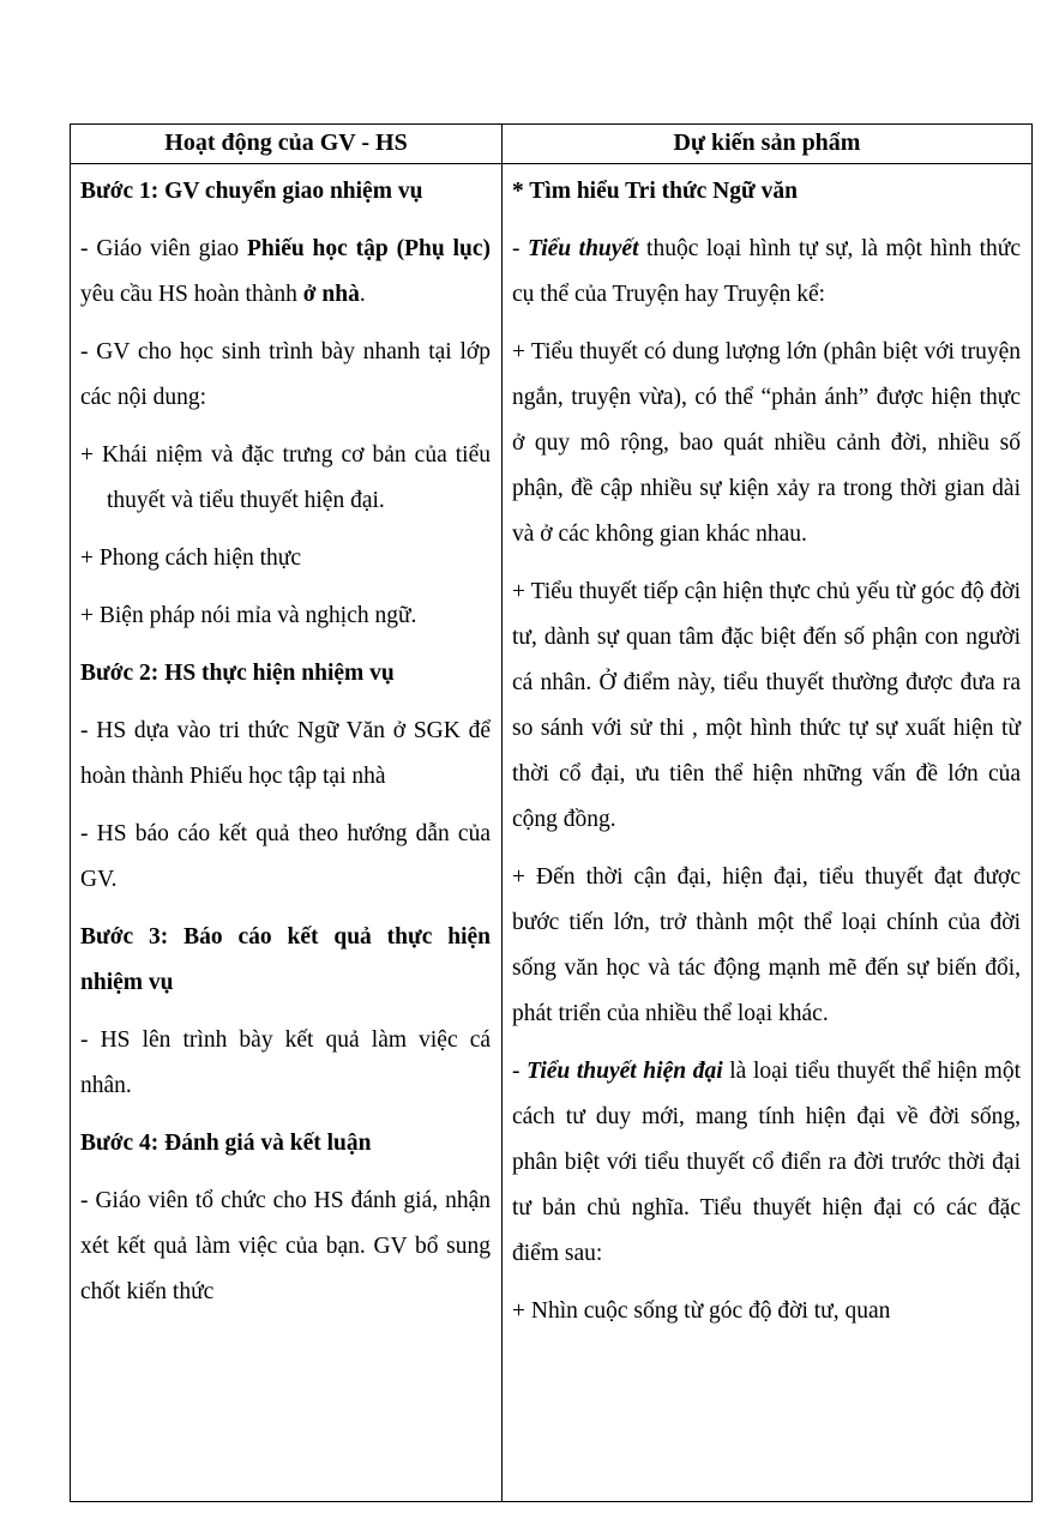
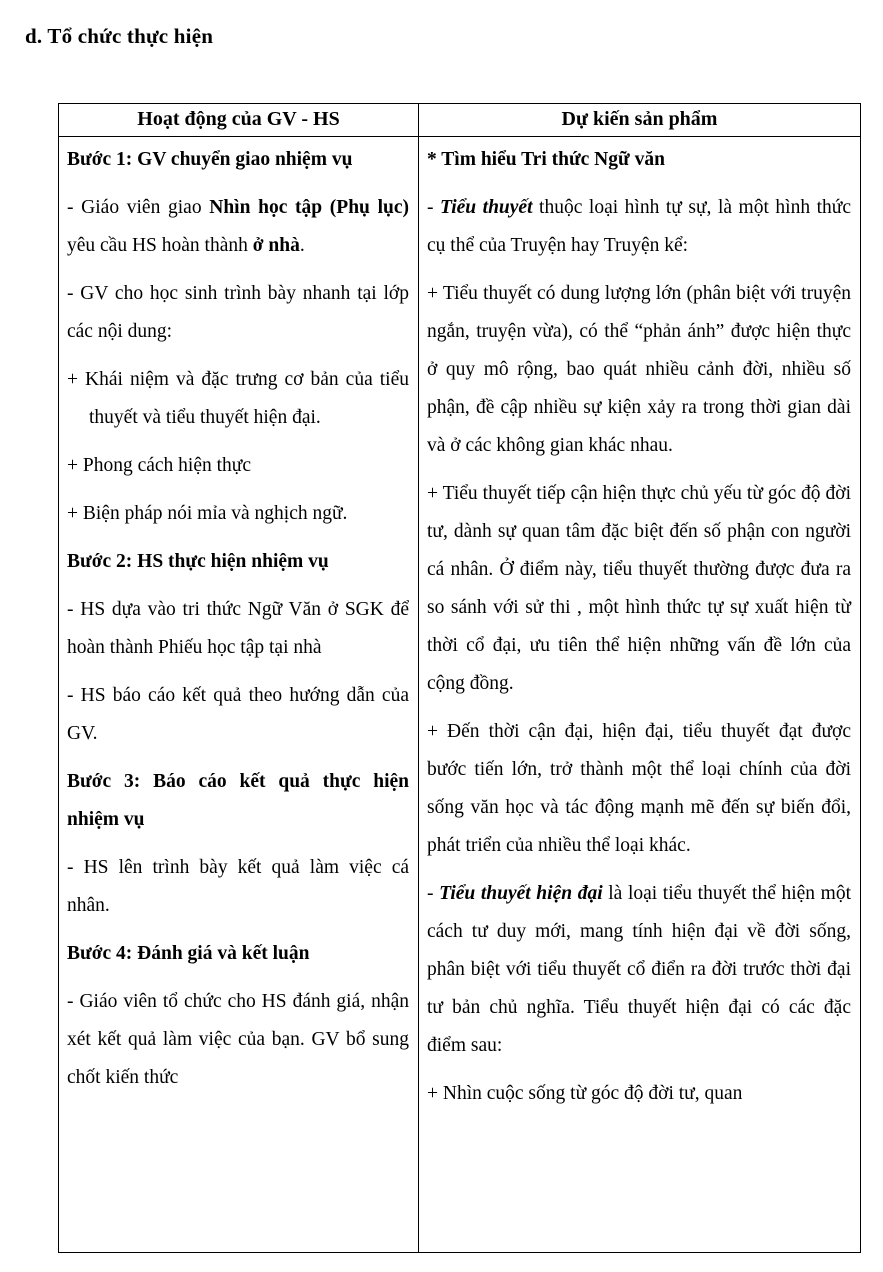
+ d. Tổ chức thực hiện
  Hoạt động của GV - HS	Dự kiến sản phẩm
- Bước 1: GV chuyển giao nhiệm vụ- Giáo viên giao Phiếu học tập (Phụ lục) yêu cầu HS hoàn thành ở nhà.- GV cho học sinh trình bày nhanh tại lớp các nội dung:+ Khái niệm và đặc trưng cơ bản của tiểu thuyết và tiểu thuyết hiện đại.+ Phong cách hiện thực+ Biện pháp nói mỉa và nghịch ngữ.Bước 2: HS thực hiện nhiệm vụ- HS dựa vào tri thức Ngữ Văn ở SGK để hoàn thành Phiếu học tập tại nhà- HS báo cáo kết quả theo hướng dẫn của GV.Bước 3: Báo cáo kết quả thực hiện nhiệm vụ- HS lên trình bày kết quả làm việc cá nhân.Bước 4: Đánh giá và kết luận- Giáo viên tổ chức cho HS đánh giá, nhận xét kết quả làm việc của bạn. GV bổ sung chốt kiến thức	* Tìm hiểu Tri thức Ngữ văn- Tiểu thuyết thuộc loại hình tự sự, là một hình thức cụ thể của Truyện hay Truyện kể:+ Tiểu thuyết có dung lượng lớn (phân biệt với truyện ngắn, truyện vừa), có thể “phản ánh” được hiện thực ở quy mô rộng, bao quát nhiều cảnh đời, nhiều số phận, đề cập nhiều sự kiện xảy ra trong thời gian dài và ở các không gian khác nhau.+ Tiểu thuyết tiếp cận hiện thực chủ yếu từ góc độ đời tư, dành sự quan tâm đặc biệt đến số phận con người cá nhân. Ở điểm này, tiểu thuyết thường được đưa ra so sánh với sử thi , một hình thức tự sự xuất hiện từ thời cổ đại, ưu tiên thể hiện những vấn đề lớn của cộng đồng.+ Đến thời cận đại, hiện đại, tiểu thuyết đạt được bước tiến lớn, trở thành một thể loại chính của đời sống văn học và tác động mạnh mẽ đến sự biến đổi, phát triển của nhiều thể loại khác.- Tiểu thuyết hiện đại là loại tiểu thuyết thể hiện một cách tư duy mới, mang tính hiện đại về đời sống, phân biệt với tiểu thuyết cổ điển ra đời trước thời đại tư bản chủ nghĩa. Tiểu thuyết hiện đại có các đặc điểm sau:+ Nhìn cuộc sống từ góc độ đời tư, quan
+ Bước 1: GV chuyển giao nhiệm vụ- Giáo viên giao Nhìn học tập (Phụ lục) yêu cầu HS hoàn thành ở nhà.- GV cho học sinh trình bày nhanh tại lớp các nội dung:+ Khái niệm và đặc trưng cơ bản của tiểu thuyết và tiểu thuyết hiện đại.+ Phong cách hiện thực+ Biện pháp nói mỉa và nghịch ngữ.Bước 2: HS thực hiện nhiệm vụ- HS dựa vào tri thức Ngữ Văn ở SGK để hoàn thành Phiếu học tập tại nhà- HS báo cáo kết quả theo hướng dẫn của GV.Bước 3: Báo cáo kết quả thực hiện nhiệm vụ- HS lên trình bày kết quả làm việc cá nhân.Bước 4: Đánh giá và kết luận- Giáo viên tổ chức cho HS đánh giá, nhận xét kết quả làm việc của bạn. GV bổ sung chốt kiến thức	* Tìm hiểu Tri thức Ngữ văn- Tiểu thuyết thuộc loại hình tự sự, là một hình thức cụ thể của Truyện hay Truyện kể:+ Tiểu thuyết có dung lượng lớn (phân biệt với truyện ngắn, truyện vừa), có thể “phản ánh” được hiện thực ở quy mô rộng, bao quát nhiều cảnh đời, nhiều số phận, đề cập nhiều sự kiện xảy ra trong thời gian dài và ở các không gian khác nhau.+ Tiểu thuyết tiếp cận hiện thực chủ yếu từ góc độ đời tư, dành sự quan tâm đặc biệt đến số phận con người cá nhân. Ở điểm này, tiểu thuyết thường được đưa ra so sánh với sử thi , một hình thức tự sự xuất hiện từ thời cổ đại, ưu tiên thể hiện những vấn đề lớn của cộng đồng.+ Đến thời cận đại, hiện đại, tiểu thuyết đạt được bước tiến lớn, trở thành một thể loại chính của đời sống văn học và tác động mạnh mẽ đến sự biến đổi, phát triển của nhiều thể loại khác.- Tiểu thuyết hiện đại là loại tiểu thuyết thể hiện một cách tư duy mới, mang tính hiện đại về đời sống, phân biệt với tiểu thuyết cổ điển ra đời trước thời đại tư bản chủ nghĩa. Tiểu thuyết hiện đại có các đặc điểm sau:+ Nhìn cuộc sống từ góc độ đời tư, quan
